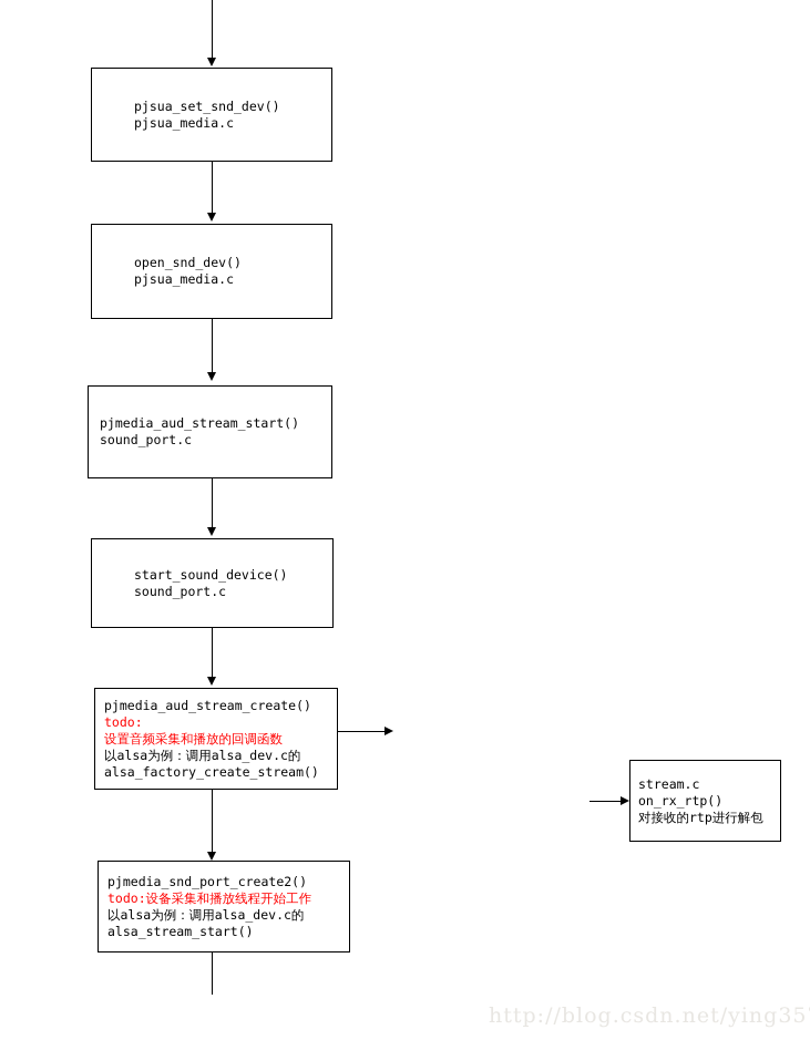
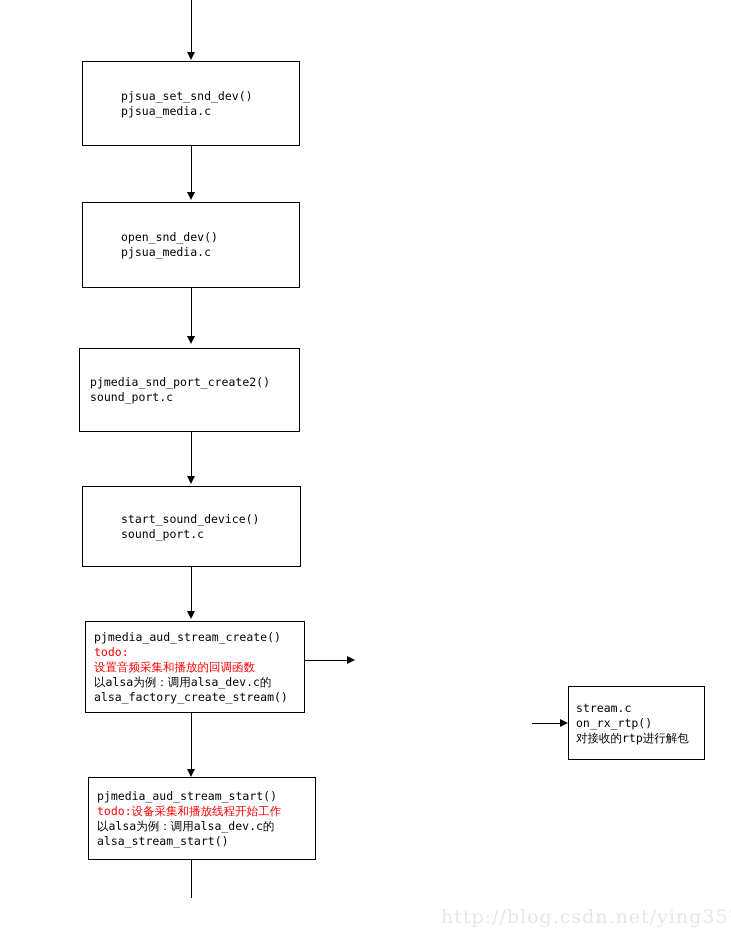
  pjsua_set_snd_dev()
  pjsua_media.c
  open_snd_dev()
  pjsua_media.c
- pjmedia_aud_stream_start()
+ pjmedia_snd_port_create2()
  sound_port.c
  start_sound_device()
  sound_port.c
  pjmedia_aud_stream_create()
  todo:
  设置音频采集和播放的回调函数
  以alsa为例：调用alsa_dev.c的
  alsa_factory_create_stream()
- pjmedia_snd_port_create2()
+ pjmedia_aud_stream_start()
  todo:设备采集和播放线程开始工作
  以alsa为例：调用alsa_dev.c的
  alsa_stream_start()
  stream.c
  on_rx_rtp()
  对接收的rtp进行解包
  http://blog.csdn.net/ying35
